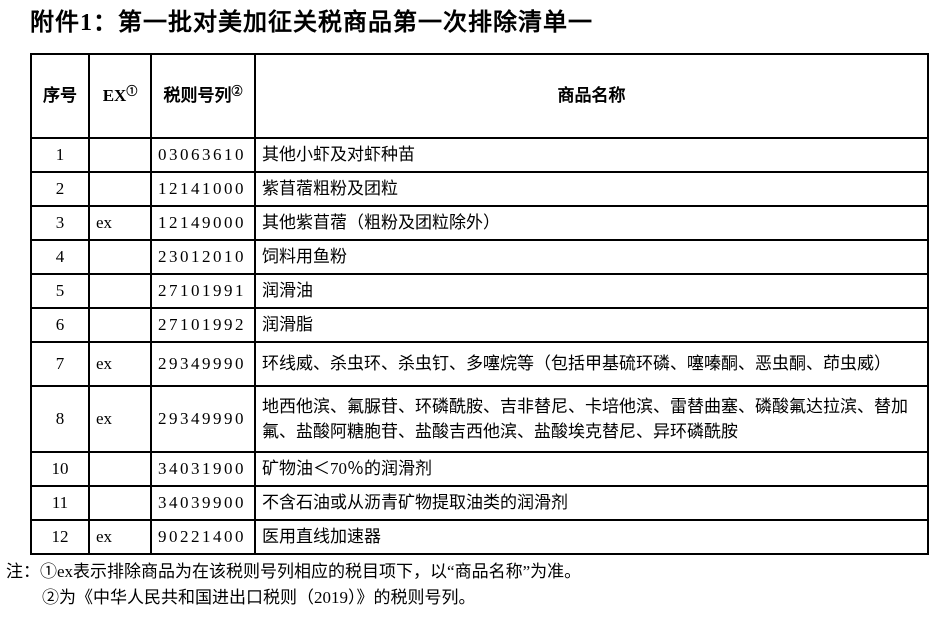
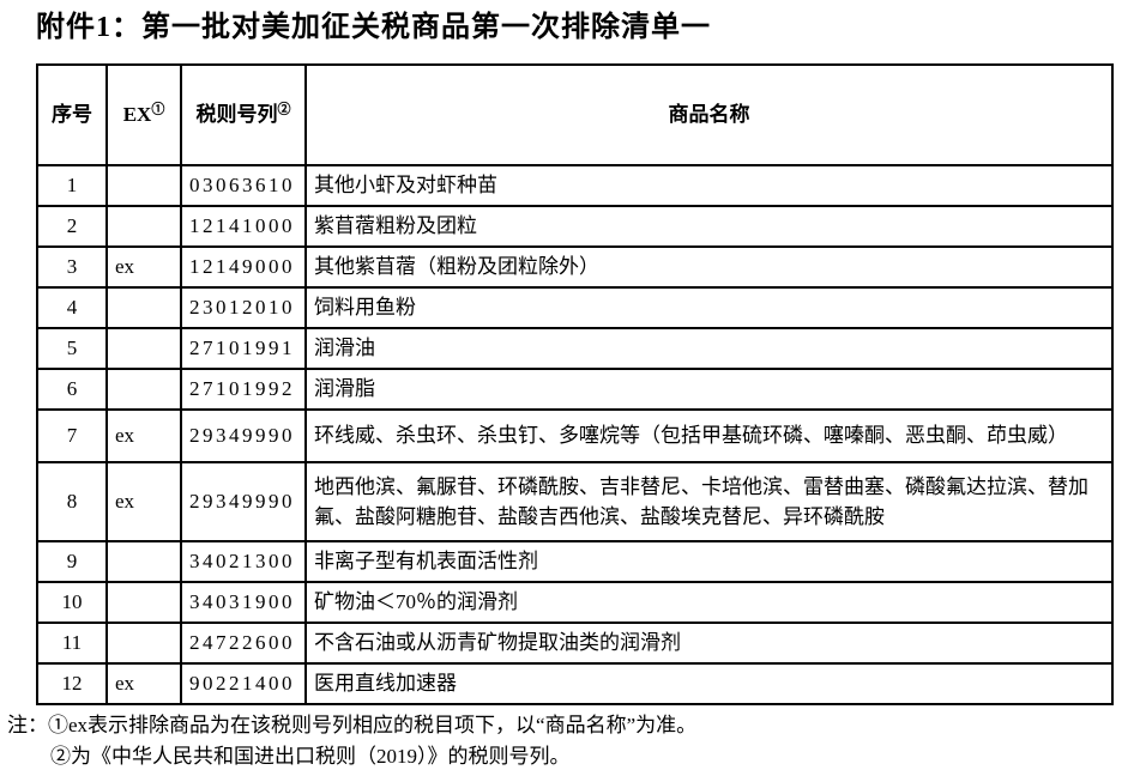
  附件1：第一批对美加征关税商品第一次排除清单一
  序号	EX①	税则号列②	商品名称
  1		03063610	其他小虾及对虾种苗
  2		12141000	紫苜蓿粗粉及团粒
  3	ex	12149000	其他紫苜蓿（粗粉及团粒除外）
  4		23012010	饲料用鱼粉
  5		27101991	润滑油
  6		27101992	润滑脂
  7	ex	29349990	环线威、杀虫环、杀虫钉、多噻烷等（包括甲基硫环磷、噻嗪酮、恶虫酮、茚虫威）
  8	ex	29349990	地西他滨、氟脲苷、环磷酰胺、吉非替尼、卡培他滨、雷替曲塞、磷酸氟达拉滨、替加氟、盐酸阿糖胞苷、盐酸吉西他滨、盐酸埃克替尼、异环磷酰胺
+ 9		34021300	非离子型有机表面活性剂
  10		34031900	矿物油＜70％的润滑剂
- 11		34039900	不含石油或从沥青矿物提取油类的润滑剂
+ 11		24722600	不含石油或从沥青矿物提取油类的润滑剂
  12	ex	90221400	医用直线加速器
  注：①ex表示排除商品为在该税则号列相应的税目项下，以“商品名称”为准。
  ②为《中华人民共和国进出口税则（2019）》的税则号列。
